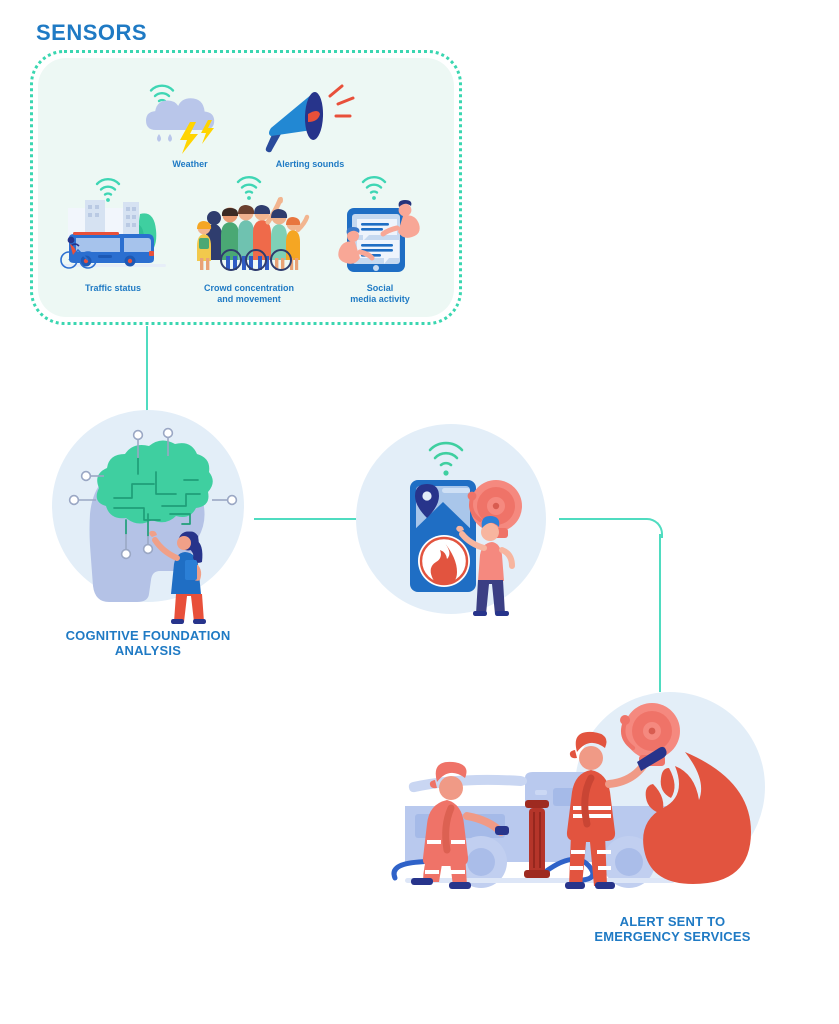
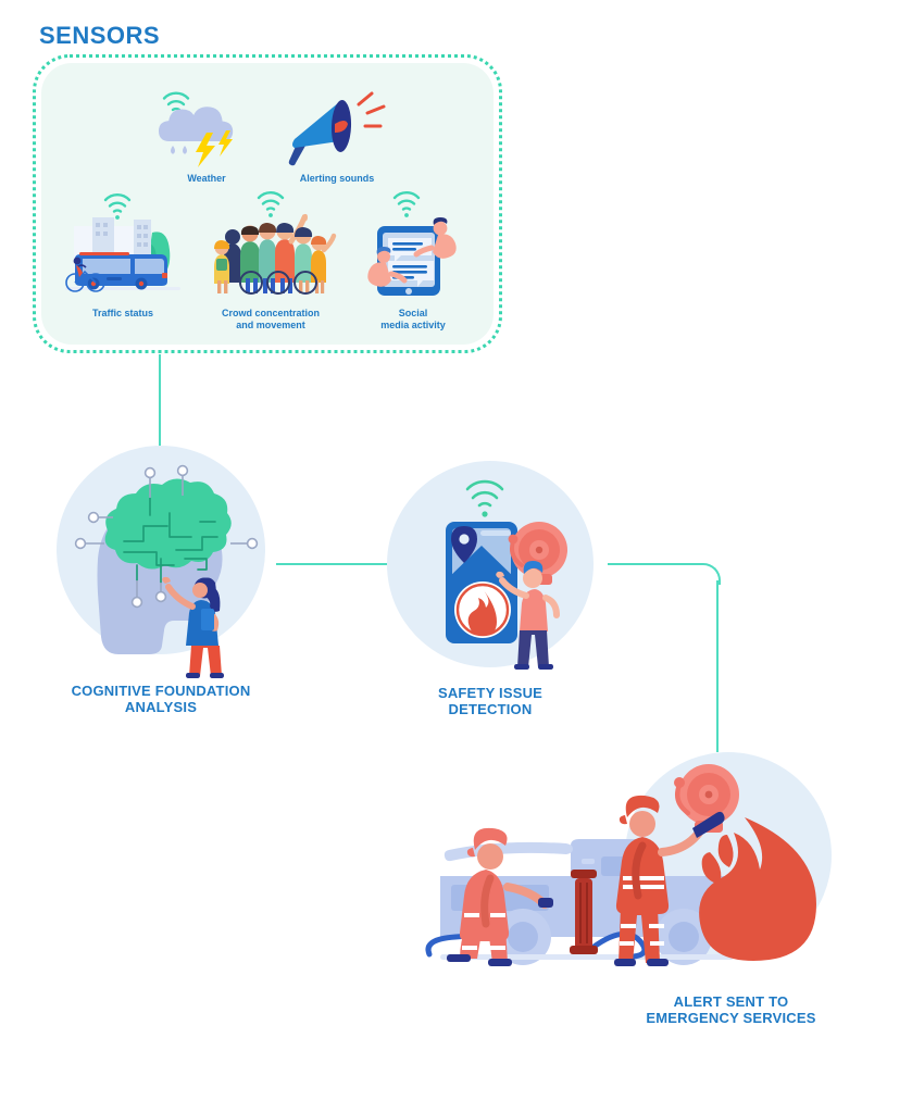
  SENSORS
  Weather
  Alerting sounds
  Traffic status
  Crowd concentration
  and movement
  Social
  media activity
  COGNITIVE FOUNDATION
  ANALYSIS
+ SAFETY ISSUE
+ DETECTION
  ALERT SENT TO
  EMERGENCY SERVICES
